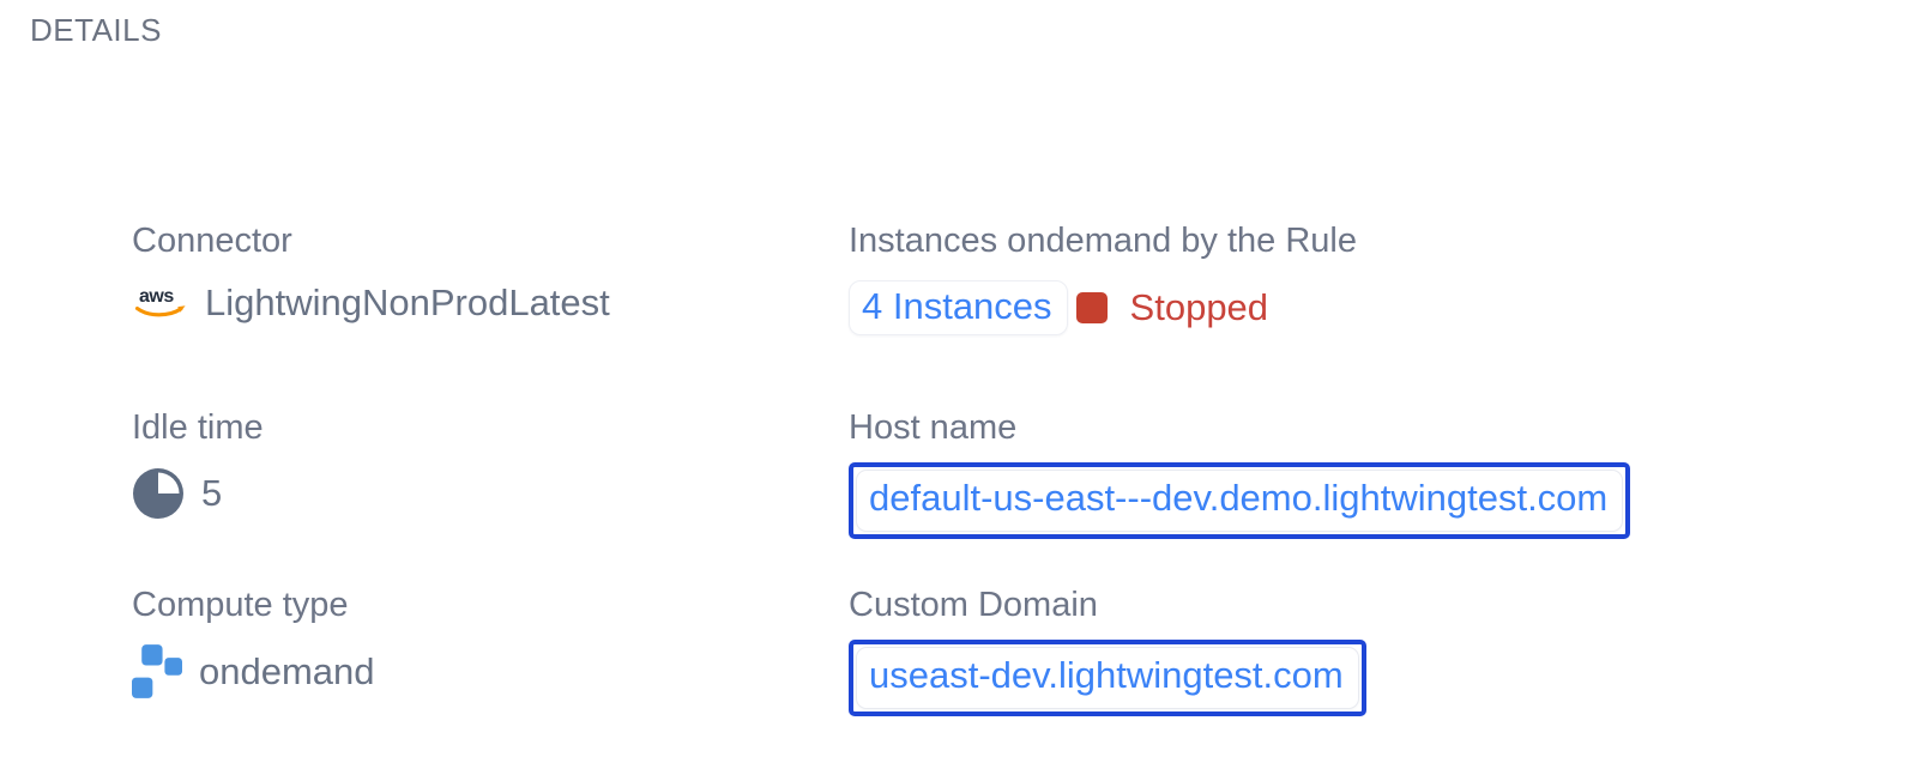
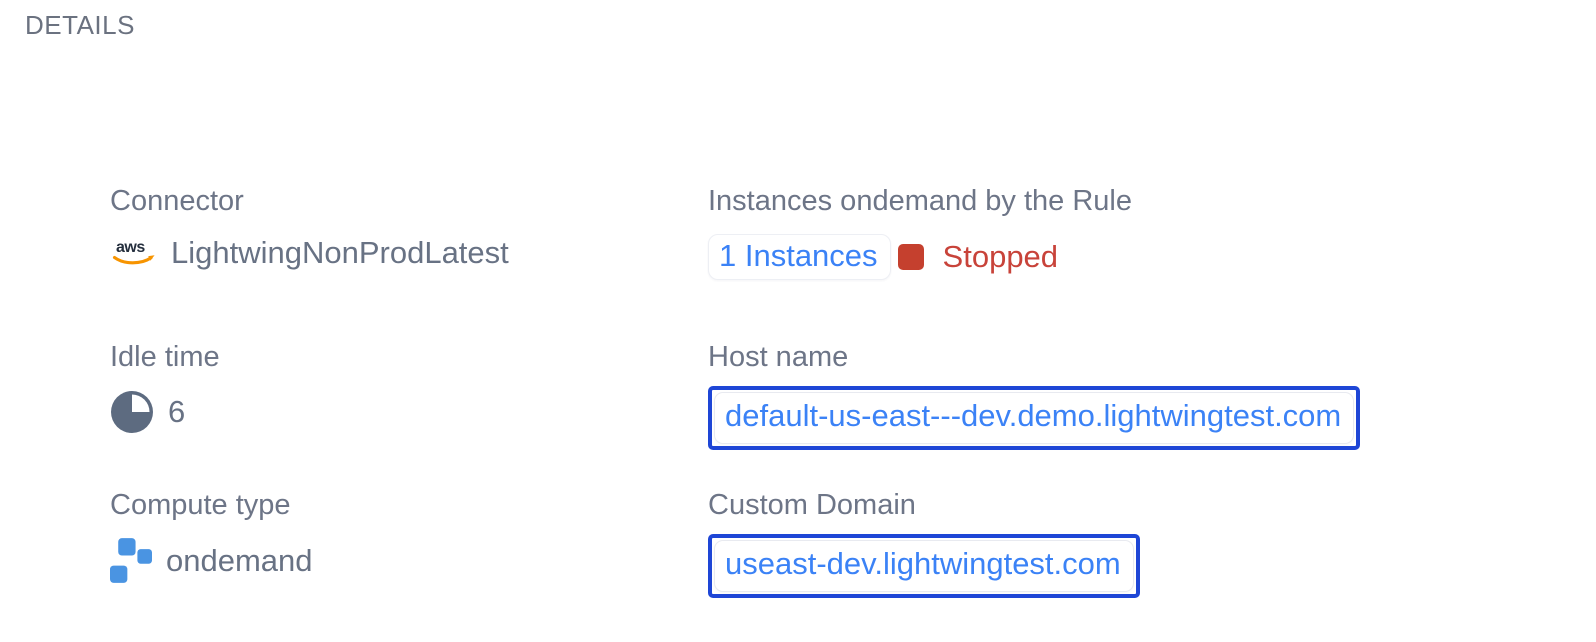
  DETAILS
  Connector
  aws
  LightwingNonProdLatest
  Instances ondemand by the Rule
- 4 Instances
+ 1 Instances
  Stopped
  Idle time
- 5
+ 6
  Host name
  default-us-east---dev.demo.lightwingtest.com
  Compute type
  ondemand
  Custom Domain
  useast-dev.lightwingtest.com
